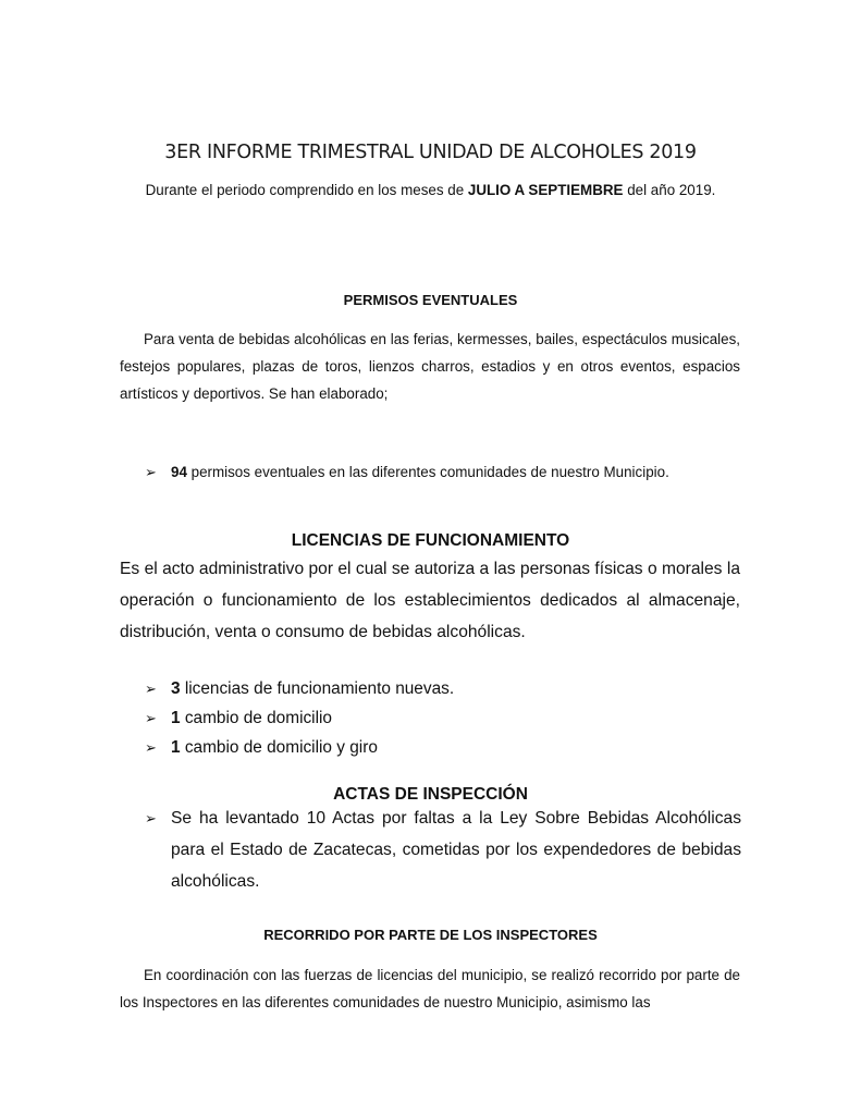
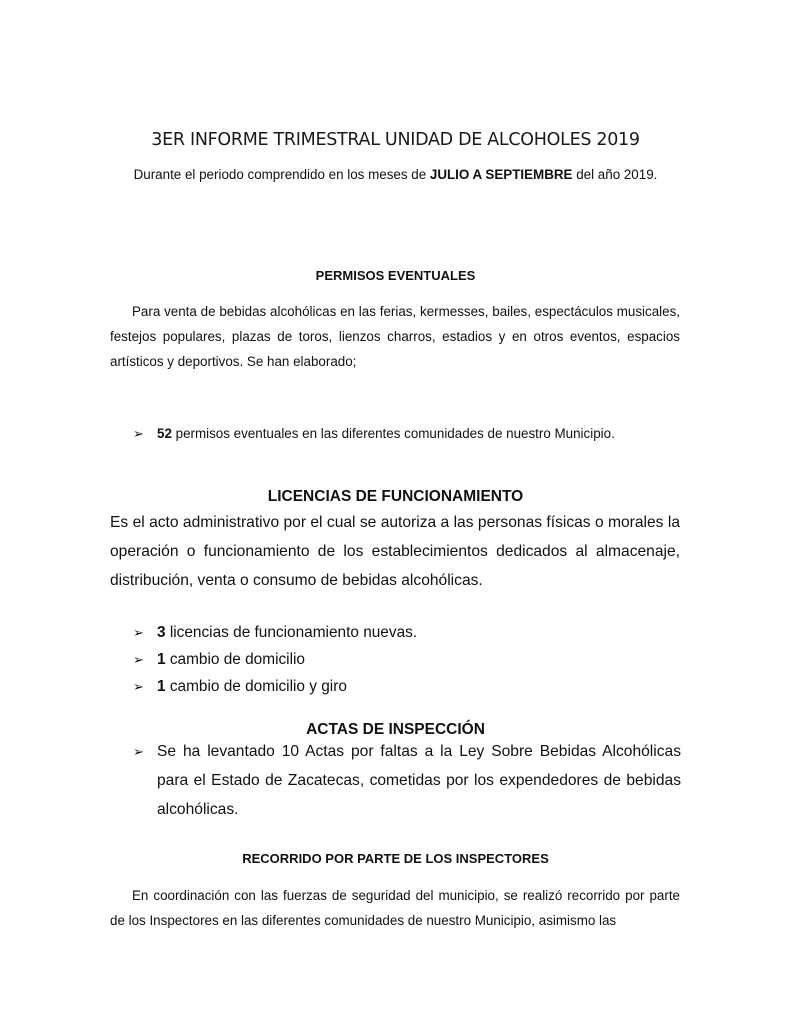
  3ER INFORME TRIMESTRAL UNIDAD DE ALCOHOLES 2019
  Durante el periodo comprendido en los meses de JULIO A SEPTIEMBRE del año 2019.
  PERMISOS EVENTUALES
  Para venta de bebidas alcohólicas en las ferias, kermesses, bailes, espectáculos musicales, festejos populares, plazas de toros, lienzos charros, estadios y en otros eventos, espacios artísticos y deportivos. Se han elaborado;
- ➢ 94 permisos eventuales en las diferentes comunidades de nuestro Municipio.
+ ➢ 52 permisos eventuales en las diferentes comunidades de nuestro Municipio.
  LICENCIAS DE FUNCIONAMIENTO
  Es el acto administrativo por el cual se autoriza a las personas físicas o morales la operación o funcionamiento de los establecimientos dedicados al almacenaje, distribución, venta o consumo de bebidas alcohólicas.
  ➢ 3 licencias de funcionamiento nuevas.
  ➢ 1 cambio de domicilio
  ➢ 1 cambio de domicilio y giro
  ACTAS DE INSPECCIÓN
  ➢
  Se ha levantado 10 Actas por faltas a la Ley Sobre Bebidas Alcohólicas para el Estado de Zacatecas, cometidas por los expendedores de bebidas alcohólicas.
  RECORRIDO POR PARTE DE LOS INSPECTORES
- En coordinación con las fuerzas de licencias del municipio, se realizó recorrido por parte de los Inspectores en las diferentes comunidades de nuestro Municipio, asimismo las
+ En coordinación con las fuerzas de seguridad del municipio, se realizó recorrido por parte de los Inspectores en las diferentes comunidades de nuestro Municipio, asimismo las
